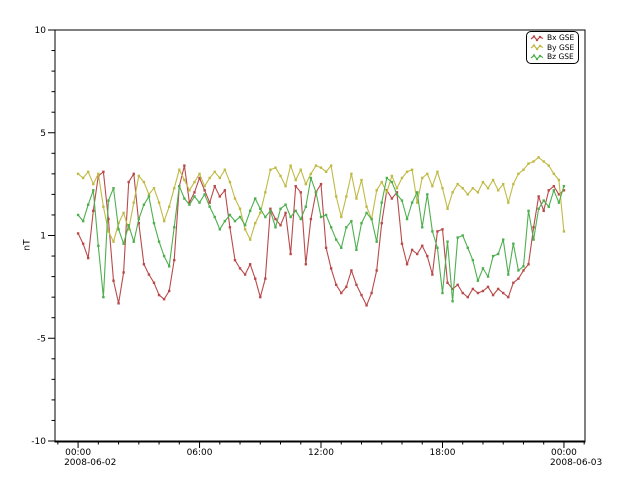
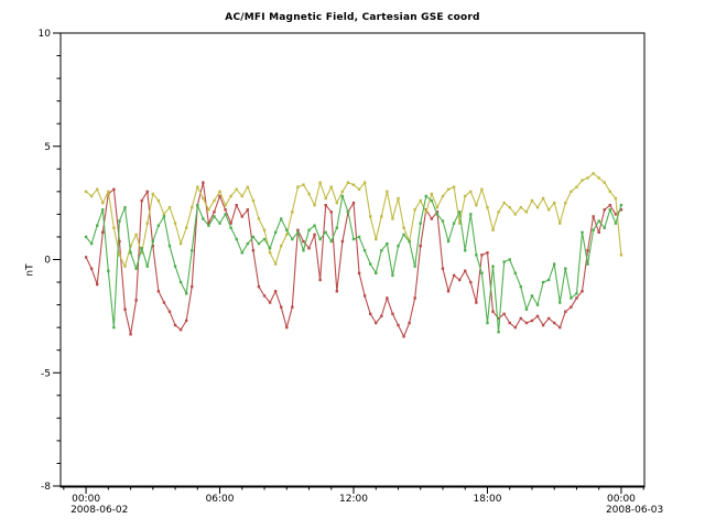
+ AC/MFI Magnetic Field, Cartesian GSE coord
  00:00
  2008-06-02
  06:00
  12:00
  18:00
  00:00
  2008-06-03
  10
  5
- 1
+ 0
  -5
- -10
+ -8
- Bx GSE
- By GSE
- Bz GSE
